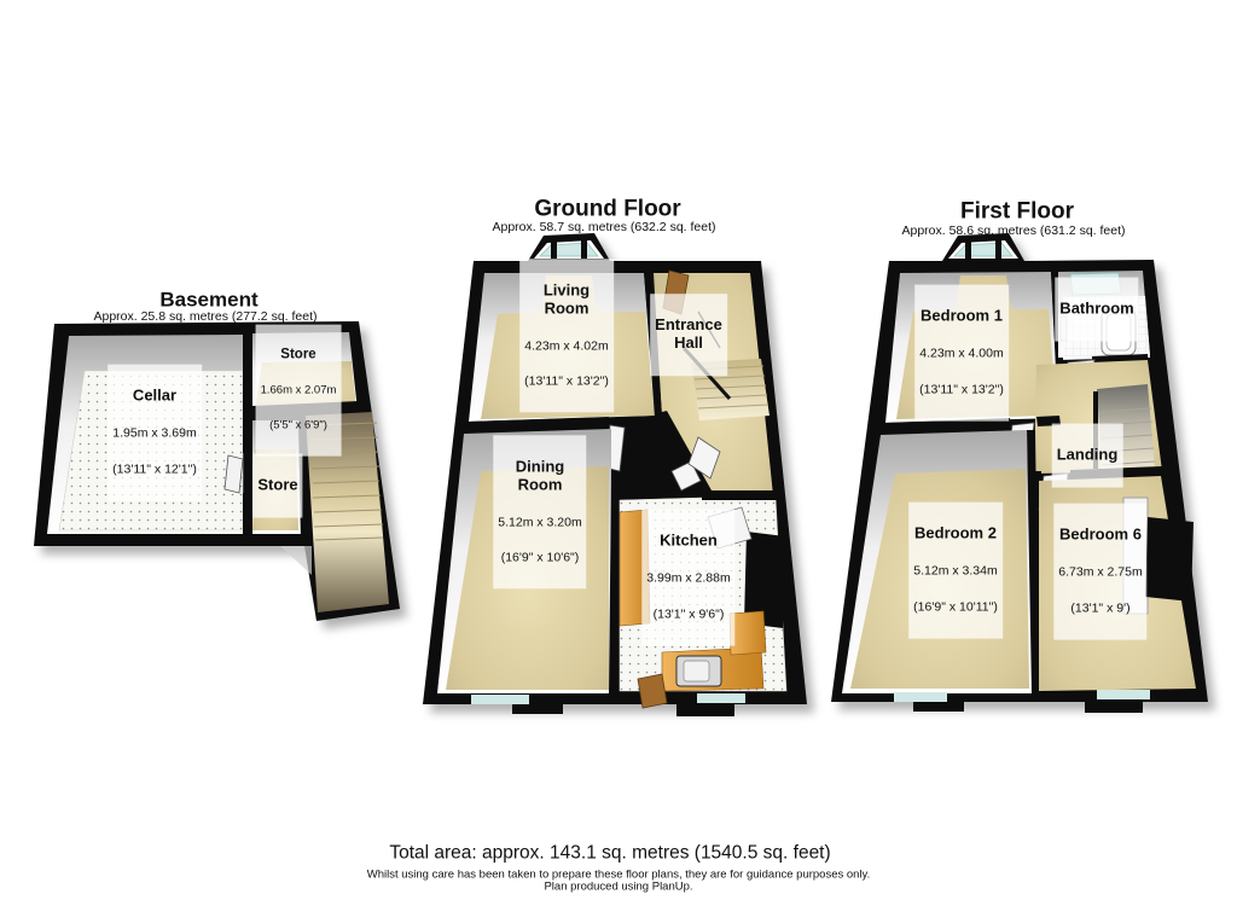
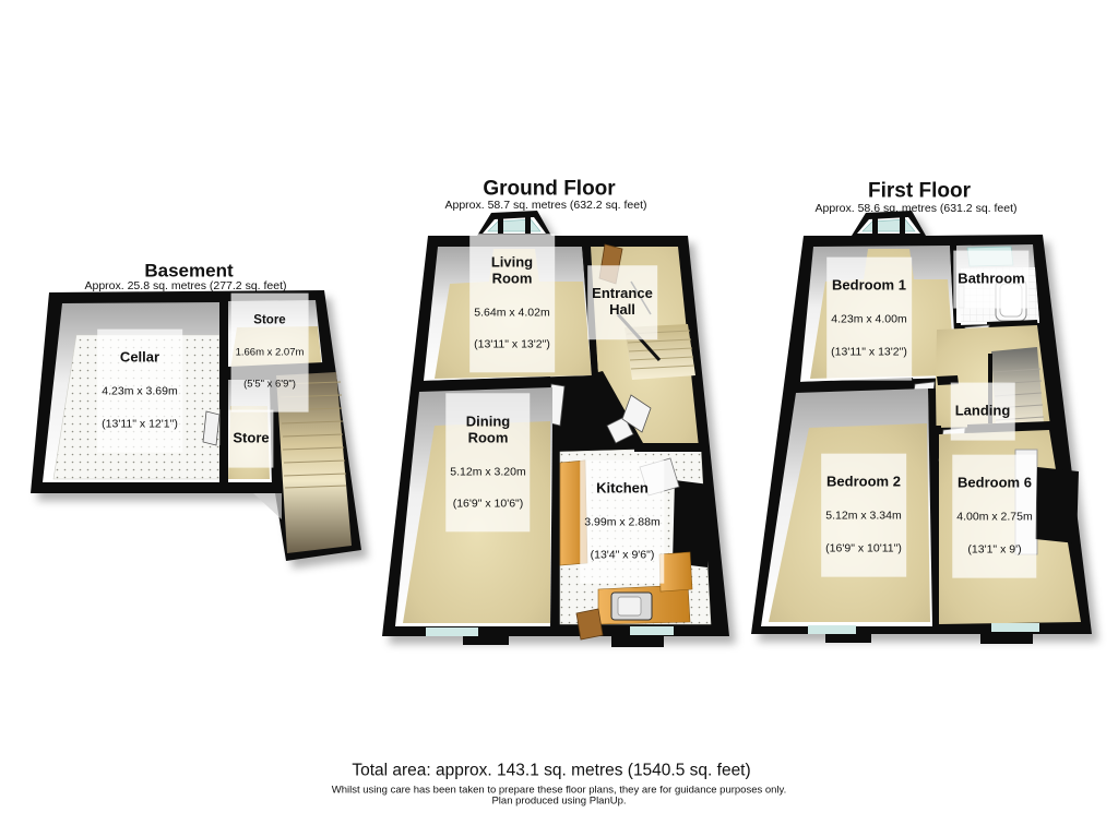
  Basement
  Approx. 25.8 sq. metres (277.2 sq. feet)
  Cellar
- 1.95m x 3.69m
+ 4.23m x 3.69m
  (13'11" x 12'1")
  Store
  1.66m x 2.07m
  (5'5" x 6'9")
  Store
  Ground Floor
  Approx. 58.7 sq. metres (632.2 sq. feet)
  Living
  Room
- 4.23m x 4.02m
+ 5.64m x 4.02m
  (13'11" x 13'2")
  Entrance
  Hall
  Dining
  Room
  5.12m x 3.20m
  (16'9" x 10'6")
  Kitchen
  3.99m x 2.88m
- (13'1" x 9'6")
+ (13'4" x 9'6")
  First Floor
  Approx. 58.6 sq. metres (631.2 sq. feet)
  Bedroom 1
  4.23m x 4.00m
  (13'11" x 13'2")
  Bathroom
  Landing
  Bedroom 2
  5.12m x 3.34m
  (16'9" x 10'11")
  Bedroom 6
- 6.73m x 2.75m
+ 4.00m x 2.75m
  (13'1" x 9')
  Total area: approx. 143.1 sq. metres (1540.5 sq. feet)
  Whilst using care has been taken to prepare these floor plans, they are for guidance purposes only.
  Plan produced using PlanUp.
